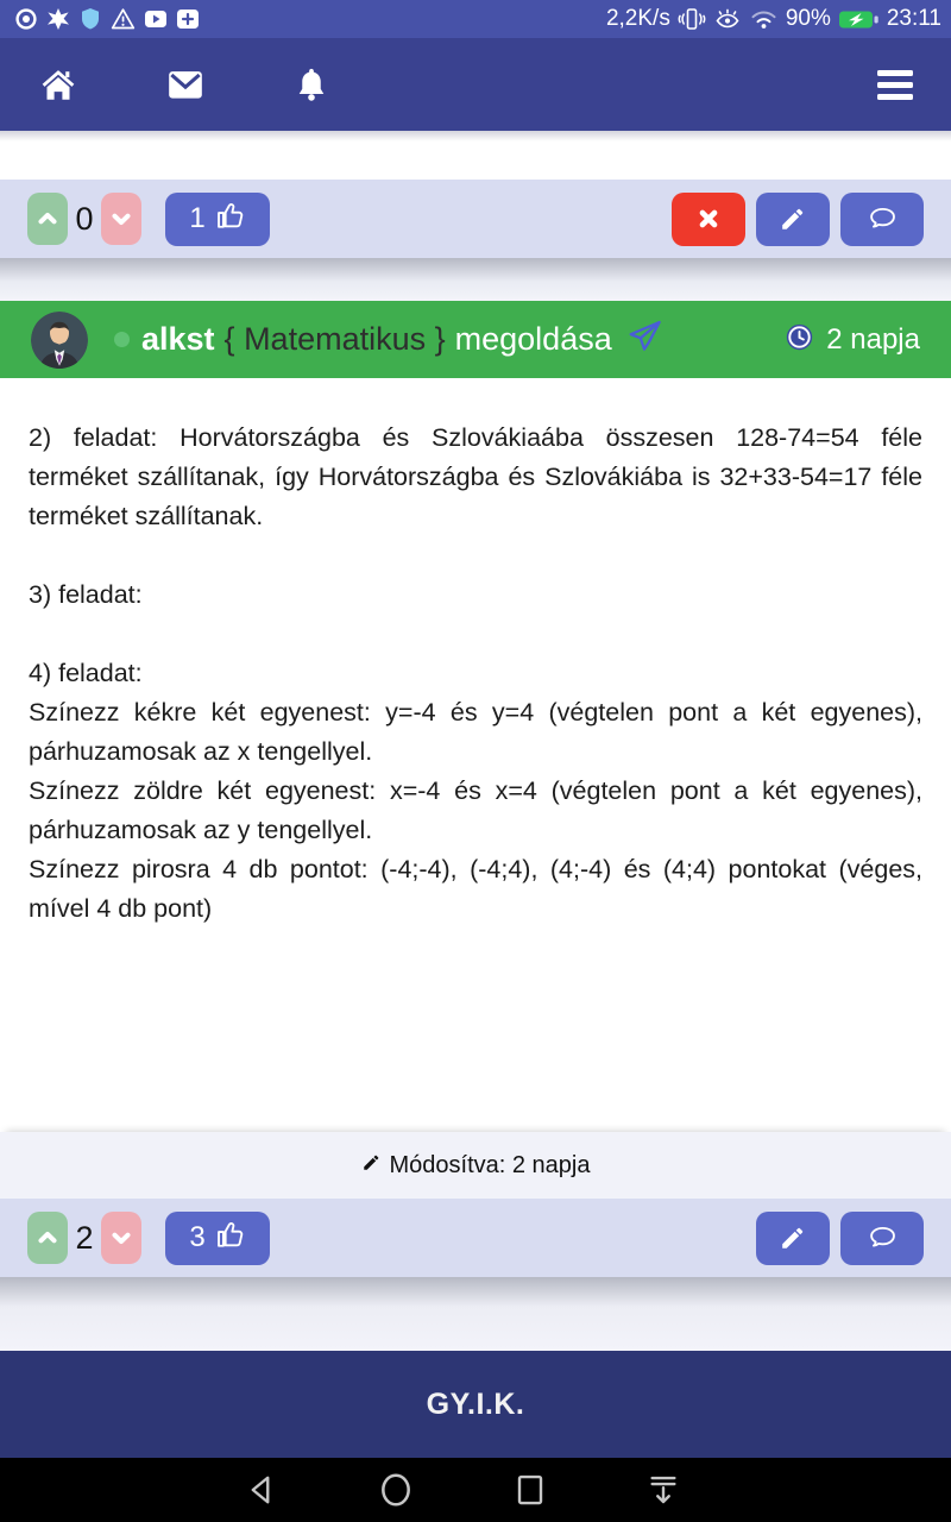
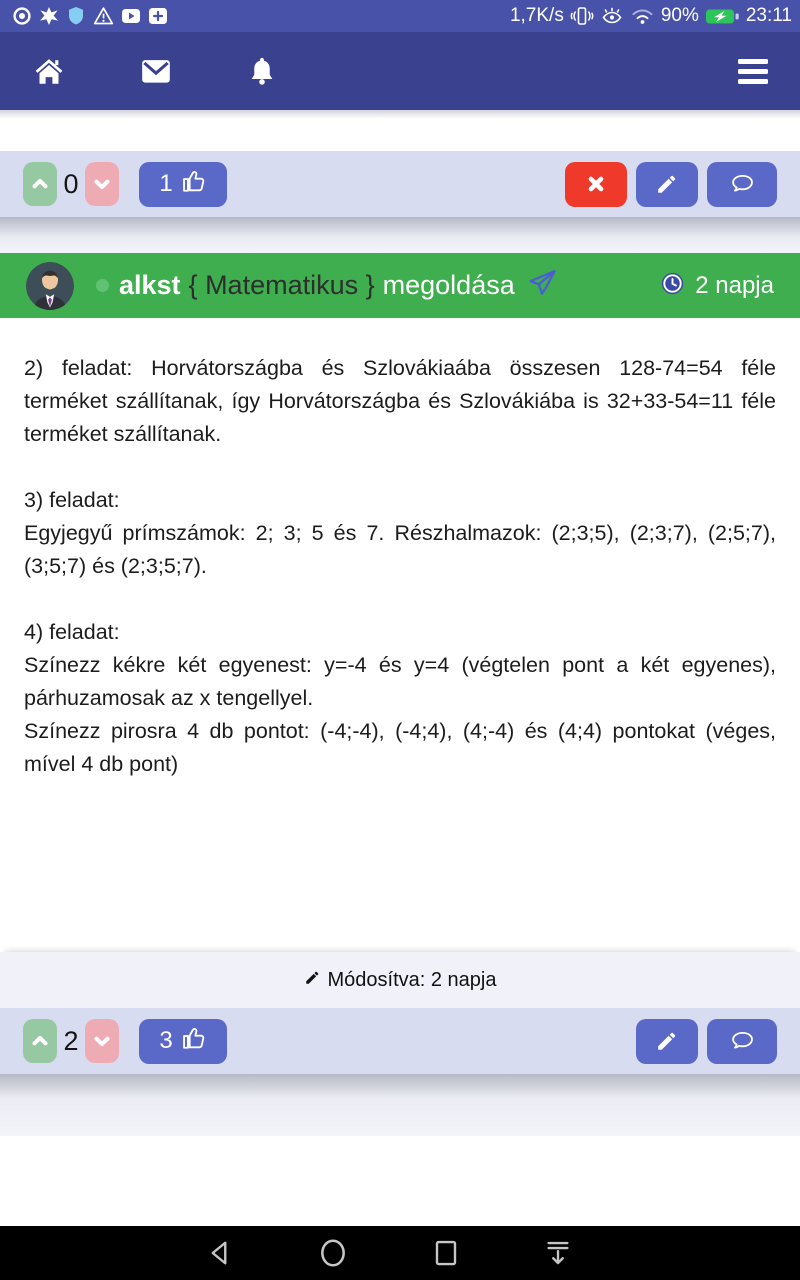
- 2,2K/s
+ 1,7K/s
  90%
  23:11
  0
  1
  alkst
  { Matematikus }
  megoldása
  2 napja
- 2) feladat: Horvátországba és Szlovákiaába összesen 128-74=54 féle terméket szállítanak, így Horvátországba és Szlovákiába is 32+33-54=17 féle terméket szállítanak.
+ 2) feladat: Horvátországba és Szlovákiaába összesen 128-74=54 féle terméket szállítanak, így Horvátországba és Szlovákiába is 32+33-54=11 féle terméket szállítanak.
  3) feladat:
+ Egyjegyű prímszámok: 2; 3; 5 és 7. Részhalmazok: (2;3;5), (2;3;7), (2;5;7), (3;5;7) és (2;3;5;7).
  4) feladat:
  Színezz kékre két egyenest: y=-4 és y=4 (végtelen pont a két egyenes), párhuzamosak az x tengellyel.
- Színezz zöldre két egyenest: x=-4 és x=4 (végtelen pont a két egyenes), párhuzamosak az y tengellyel.
  Színezz pirosra 4 db pontot: (-4;-4), (-4;4), (4;-4) és (4;4) pontokat (véges, mível 4 db pont)
  Módosítva: 2 napja
  2
  3
- GY.I.K.
